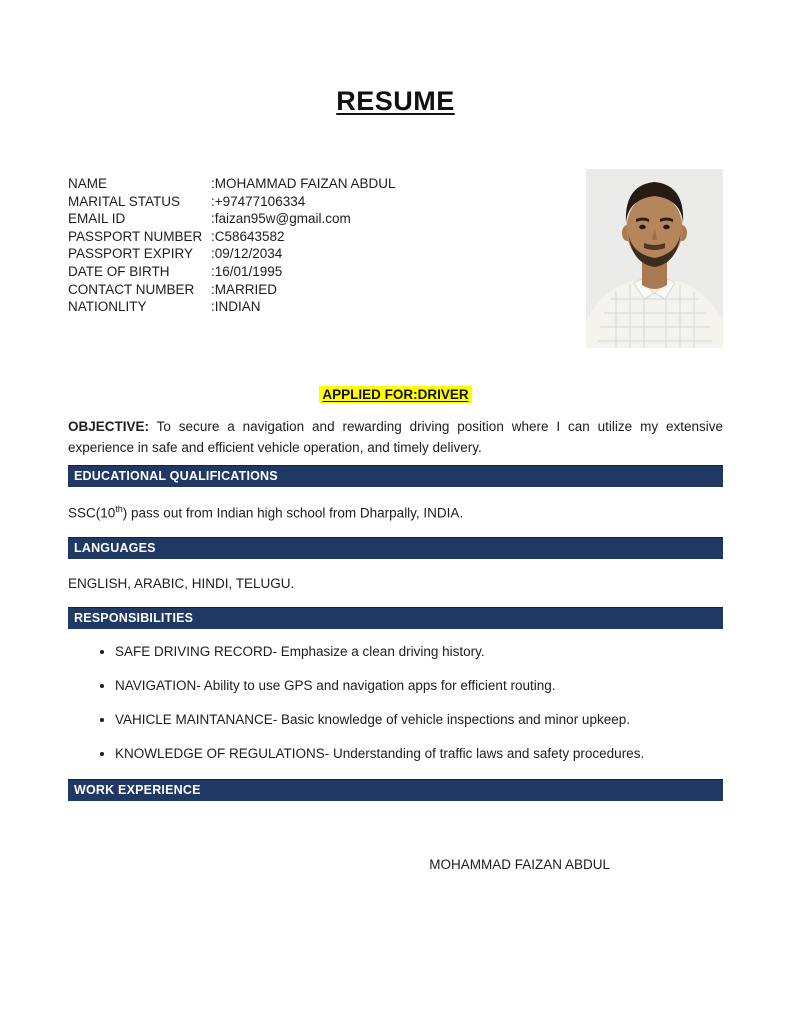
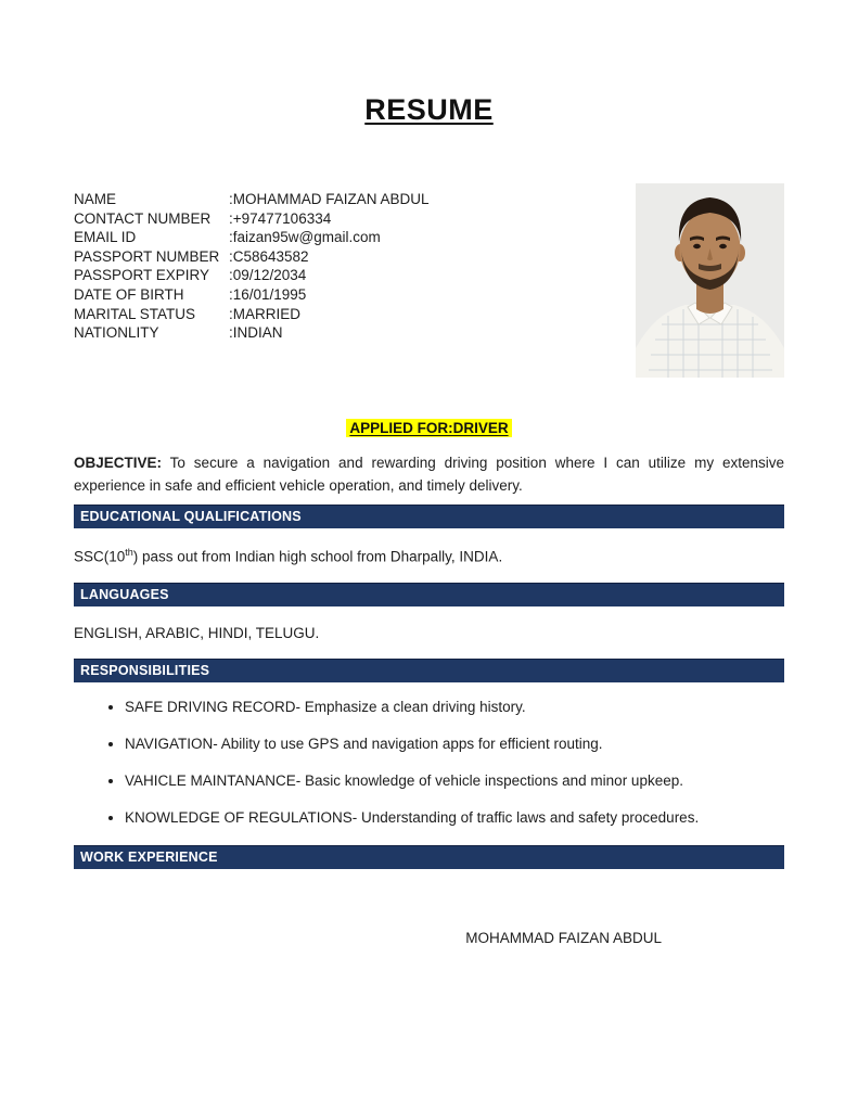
  RESUME
  NAME
  :MOHAMMAD FAIZAN ABDUL
- MARITAL STATUS
+ CONTACT NUMBER
  :+97477106334
  EMAIL ID
  :faizan95w@gmail.com
  PASSPORT NUMBER
  :C58643582
  PASSPORT EXPIRY
  :09/12/2034
  DATE OF BIRTH
  :16/01/1995
- CONTACT NUMBER
+ MARITAL STATUS
  :MARRIED
  NATIONLITY
  :INDIAN
  APPLIED FOR:DRIVER
  OBJECTIVE: To secure a navigation and rewarding driving position where I can utilize my extensive experience in safe and efficient vehicle operation, and timely delivery.
  EDUCATIONAL QUALIFICATIONS
  SSC(10th) pass out from Indian high school from Dharpally, INDIA.
  LANGUAGES
  ENGLISH, ARABIC, HINDI, TELUGU.
  RESPONSIBILITIES
  SAFE DRIVING RECORD- Emphasize a clean driving history.
  NAVIGATION- Ability to use GPS and navigation apps for efficient routing.
  VAHICLE MAINTANANCE- Basic knowledge of vehicle inspections and minor upkeep.
  KNOWLEDGE OF REGULATIONS- Understanding of traffic laws and safety procedures.
  WORK EXPERIENCE
  MOHAMMAD FAIZAN ABDUL
